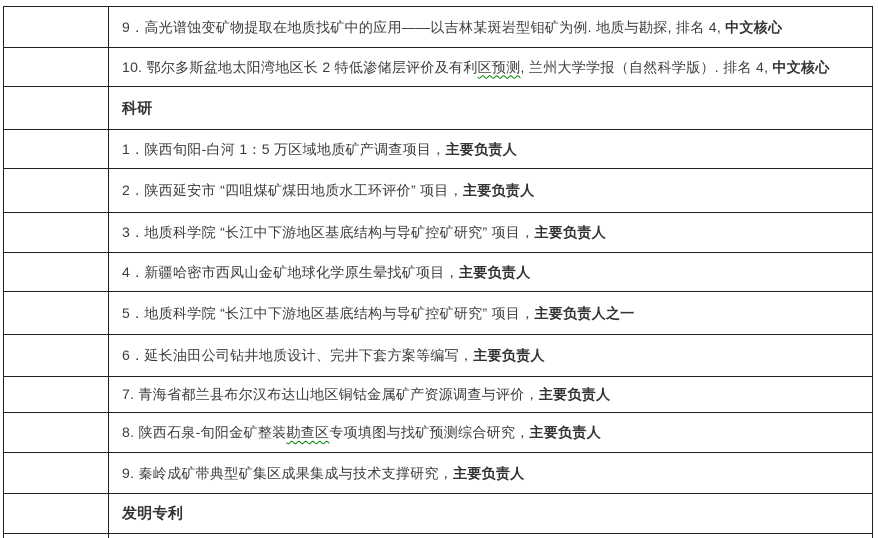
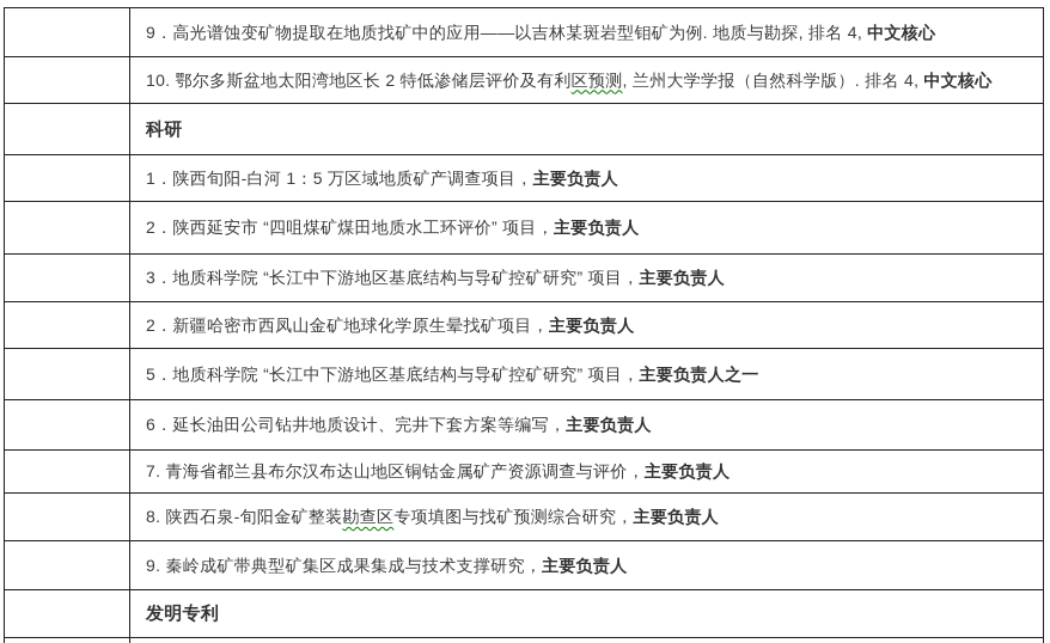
  9．高光谱蚀变矿物提取在地质找矿中的应用——以吉林某斑岩型钼矿为例. 地质与勘探, 排名 4, 中文核心
  10. 鄂尔多斯盆地太阳湾地区长 2 特低渗储层评价及有利区预测, 兰州大学学报（自然科学版）. 排名 4, 中文核心
  科研
  1．陕西旬阳-白河 1：5 万区域地质矿产调查项目，主要负责人
  2．陕西延安市 “四咀煤矿煤田地质水工环评价” 项目，主要负责人
  3．地质科学院 “长江中下游地区基底结构与导矿控矿研究” 项目，主要负责人
- 4．新疆哈密市西凤山金矿地球化学原生晕找矿项目，主要负责人
+ 2．新疆哈密市西凤山金矿地球化学原生晕找矿项目，主要负责人
  5．地质科学院 “长江中下游地区基底结构与导矿控矿研究” 项目，主要负责人之一
  6．延长油田公司钻井地质设计、完井下套方案等编写，主要负责人
  7. 青海省都兰县布尔汉布达山地区铜钴金属矿产资源调查与评价，主要负责人
  8. 陕西石泉-旬阳金矿整装勘查区专项填图与找矿预测综合研究，主要负责人
  9. 秦岭成矿带典型矿集区成果集成与技术支撑研究，主要负责人
  发明专利
